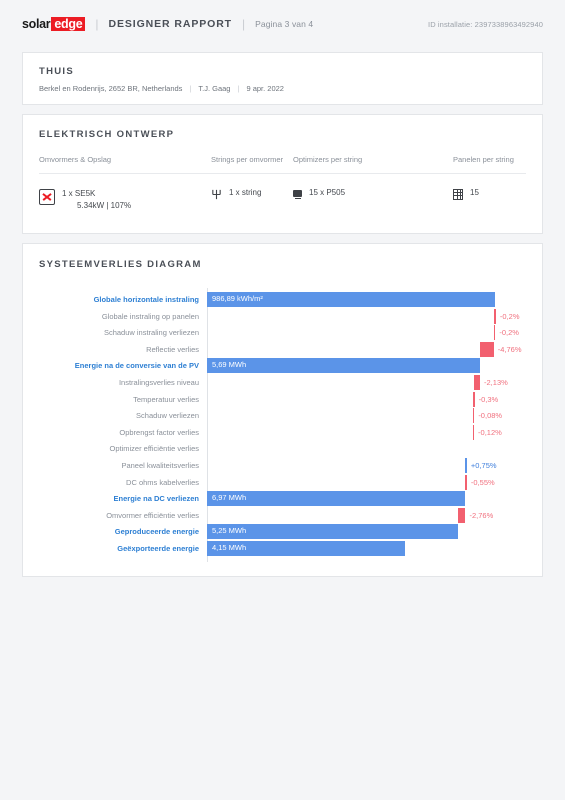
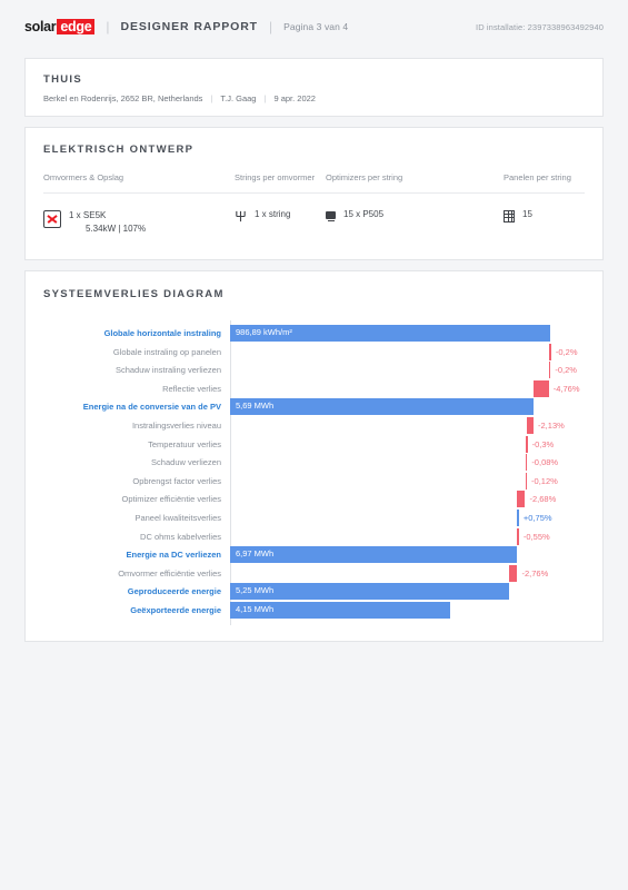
  solar
  edge
  |
  DESIGNER RAPPORT
  |
  Pagina 3 van 4
  ID installatie: 2397338963492940
  THUIS
  Berkel en Rodenrijs, 2652 BR, Netherlands
  |
  T.J. Gaag
  |
  9 apr. 2022
  ELEKTRISCH ONTWERP
  Omvormers & Opslag
  Strings per omvormer
  Optimizers per string
  Panelen per string
  1 x SE5K
  5.34kW | 107%
  1 x string
  15 x P505
  15
  SYSTEEMVERLIES DIAGRAM
  Globale horizontale instraling
  986,89 kWh/m²
  Globale instraling op panelen
  -0,2%
  Schaduw instraling verliezen
  -0,2%
  Reflectie verlies
  -4,76%
  Energie na de conversie van de PV
  5,69 MWh
  Instralingsverlies niveau
  -2,13%
  Temperatuur verlies
  -0,3%
  Schaduw verliezen
  -0,08%
  Opbrengst factor verlies
  -0,12%
  Optimizer efficiëntie verlies
+ -2,68%
  Paneel kwaliteitsverlies
  +0,75%
  DC ohms kabelverlies
  -0,55%
  Energie na DC verliezen
  6,97 MWh
  Omvormer efficiëntie verlies
  -2,76%
  Geproduceerde energie
  5,25 MWh
  Geëxporteerde energie
  4,15 MWh
